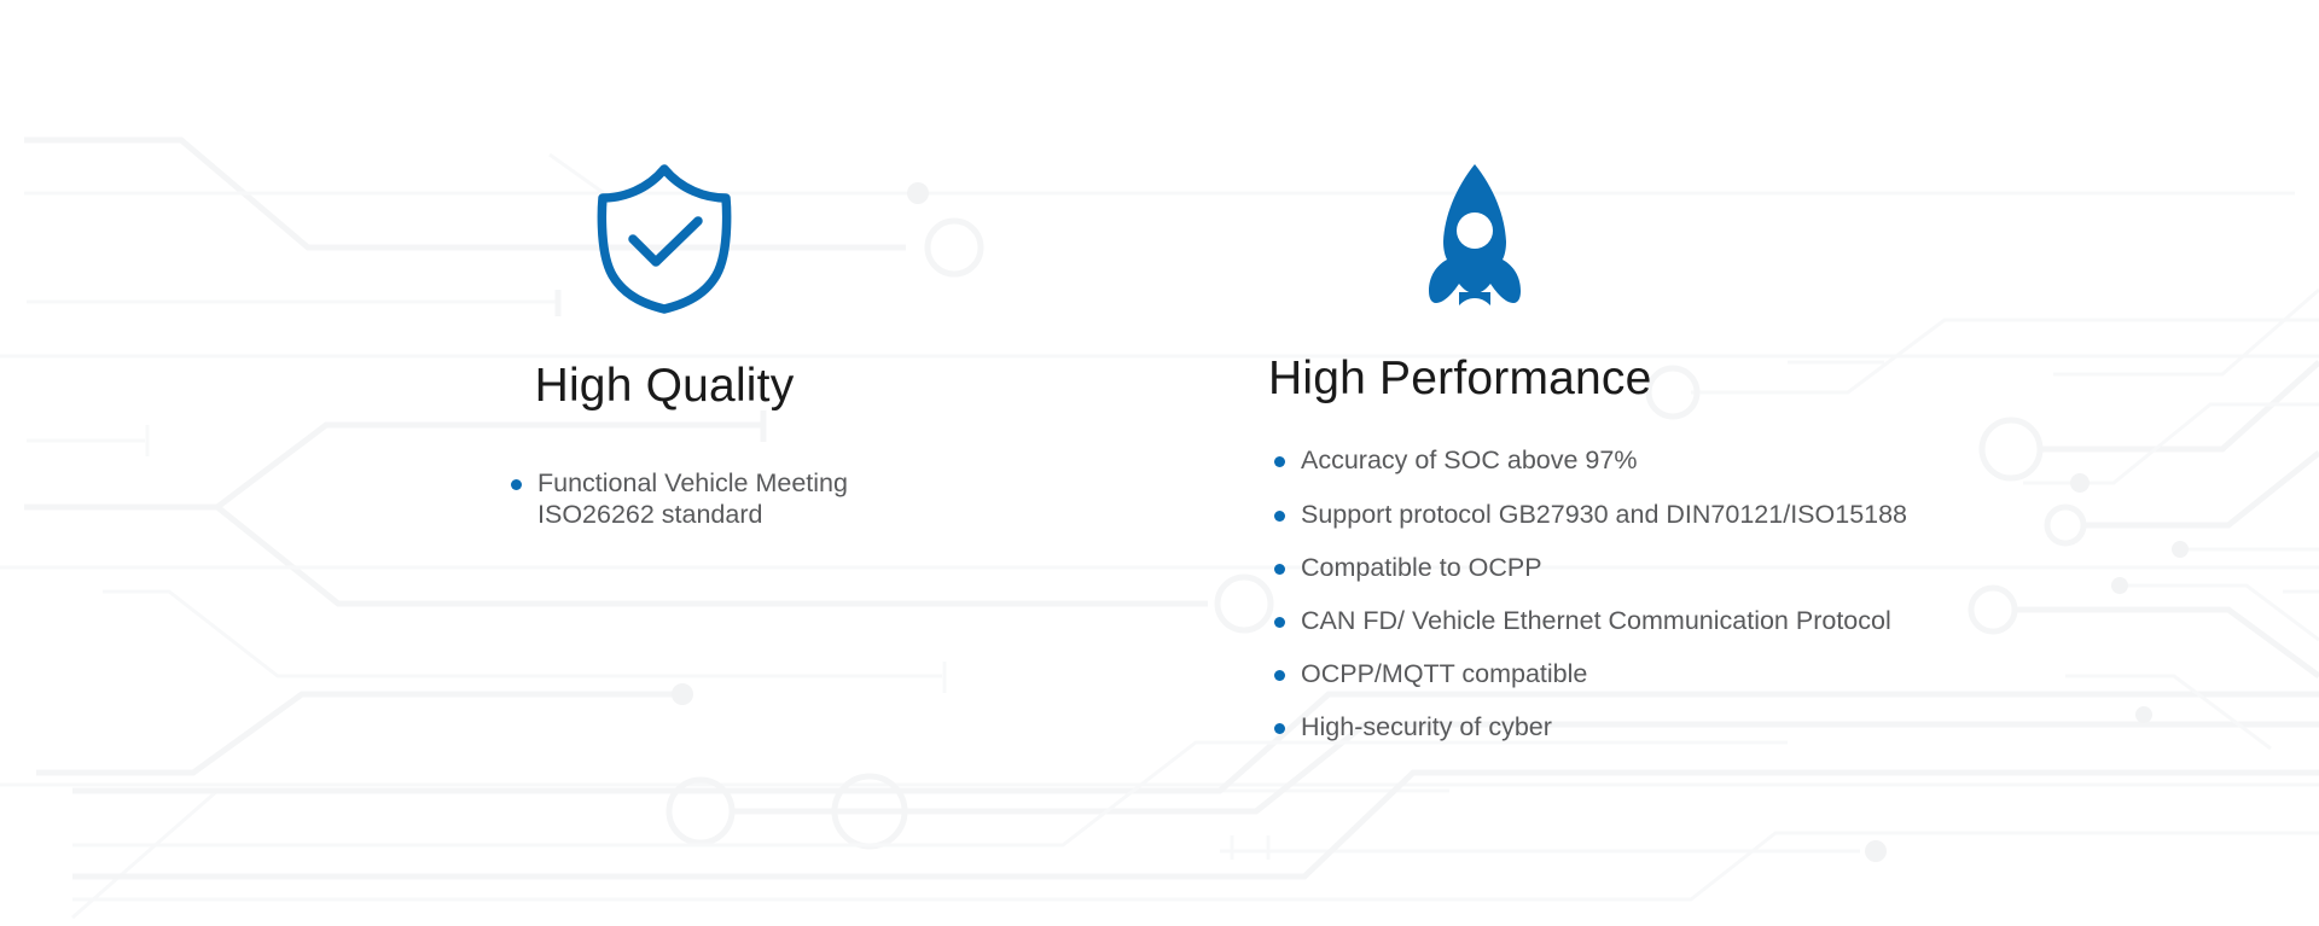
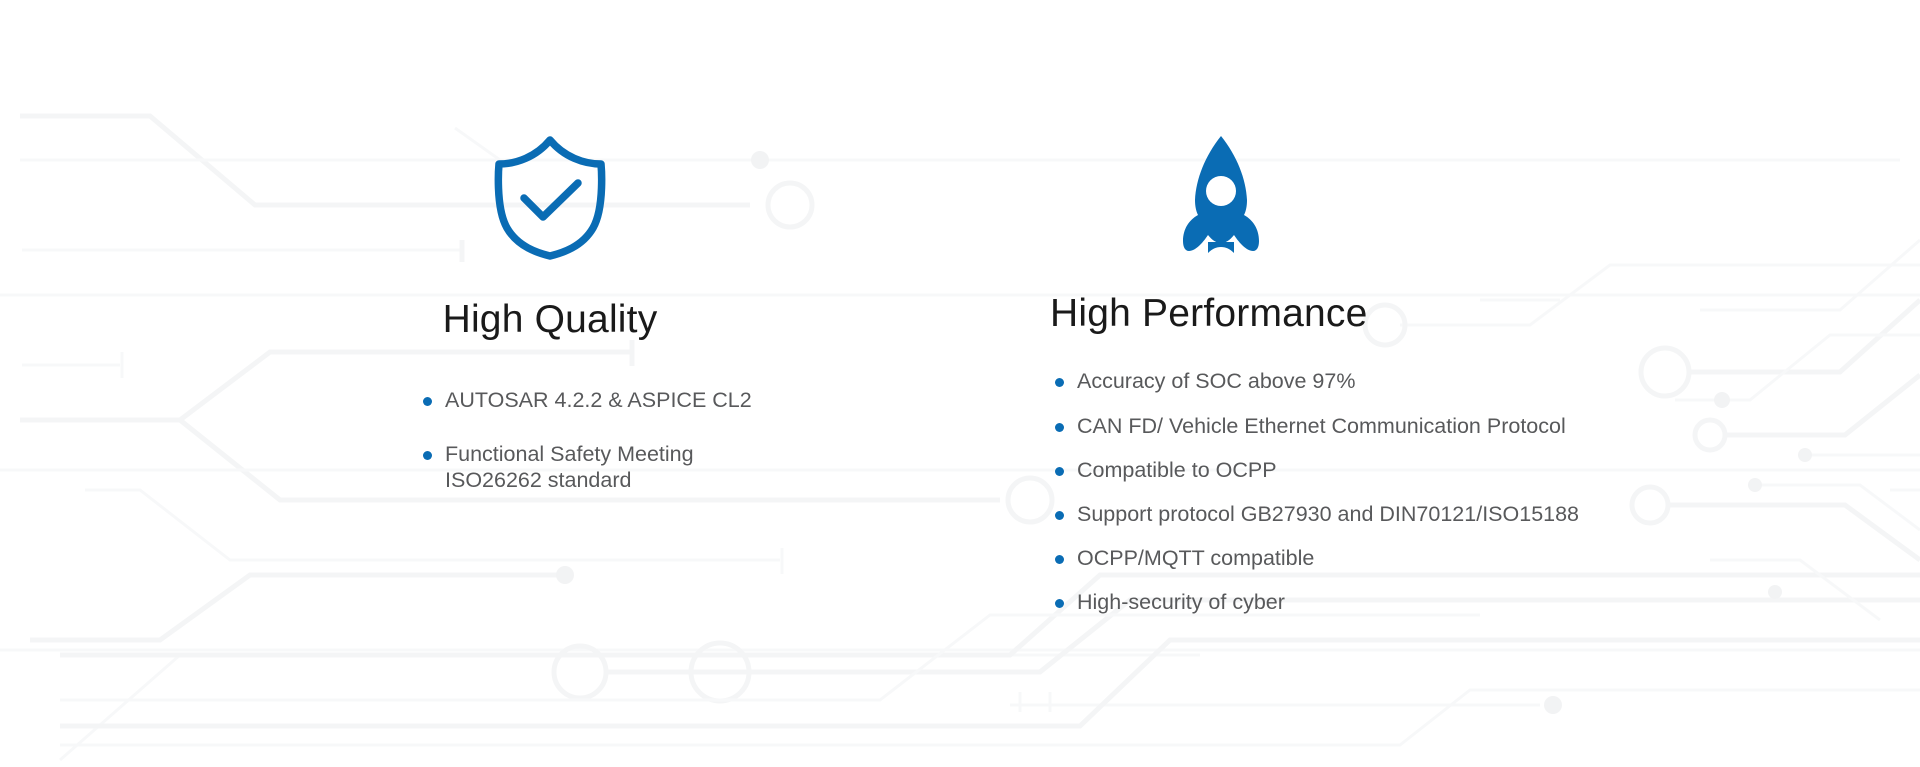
  High Quality
+ AUTOSAR 4.2.2 & ASPICE CL2
- Functional Vehicle Meeting ISO26262 standard
+ Functional Safety Meeting ISO26262 standard
  High Performance
  Accuracy of SOC above 97%
- Support protocol GB27930 and DIN70121/ISO15188
+ CAN FD/ Vehicle Ethernet Communication Protocol
  Compatible to OCPP
- CAN FD/ Vehicle Ethernet Communication Protocol
+ Support protocol GB27930 and DIN70121/ISO15188
  OCPP/MQTT compatible
  High-security of cyber
